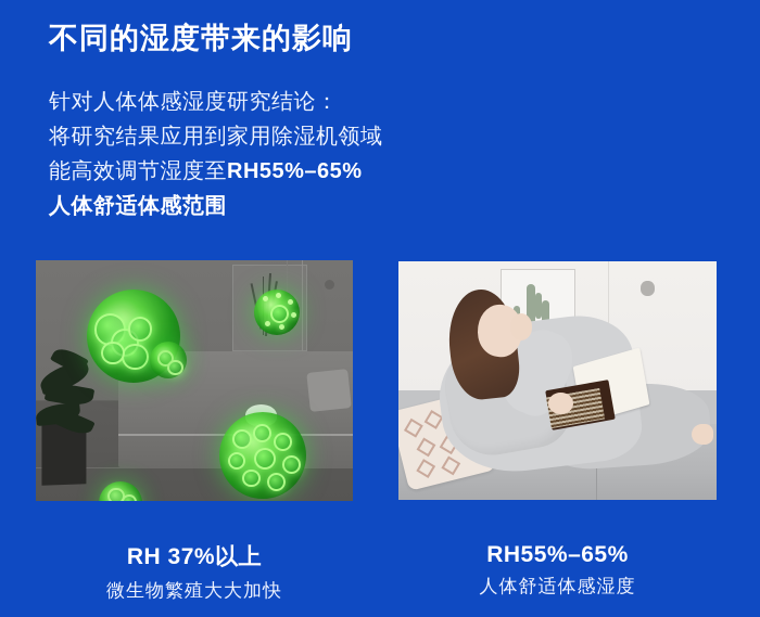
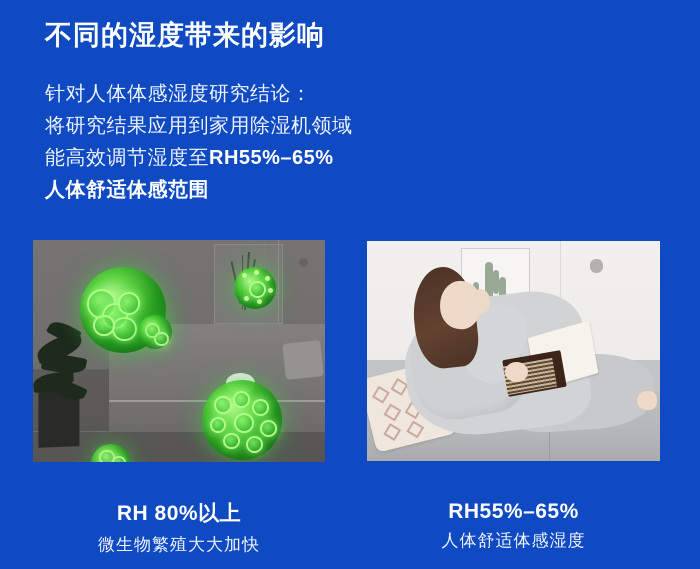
  不同的湿度带来的影响
  针对人体体感湿度研究结论：
  将研究结果应用到家用除湿机领域
  能高效调节湿度至RH55%–65%
  人体舒适体感范围
- RH 37%以上
+ RH 80%以上
  微生物繁殖大大加快
  RH55%–65%
  人体舒适体感湿度
